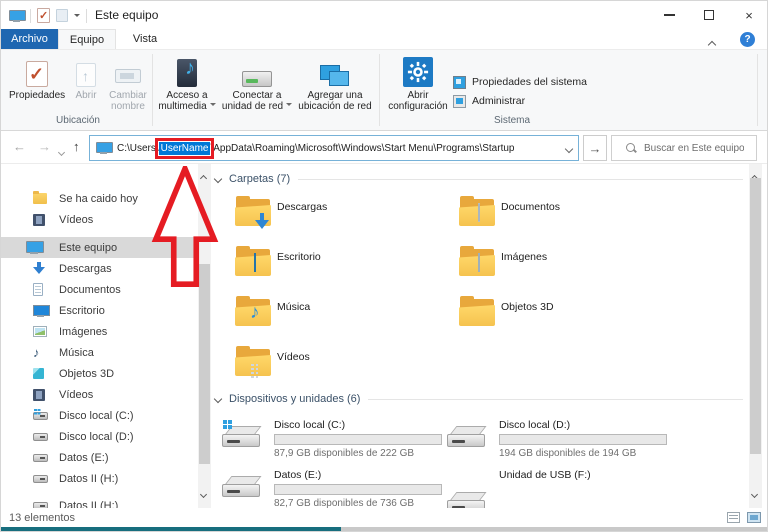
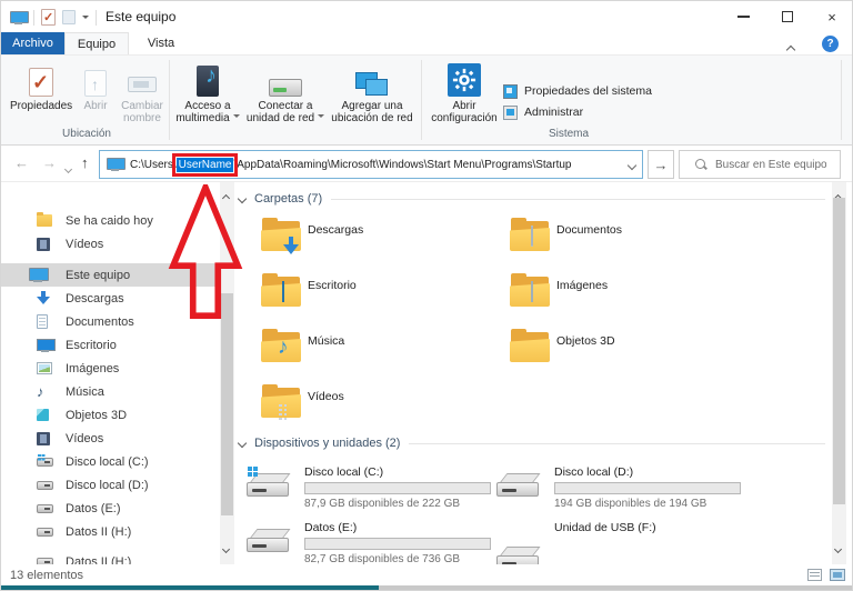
  Este equipo
  ×
  Archivo
  Equipo
  Vista
  ?
  Propiedades
  Abrir
  Cambiar nombre
  Ubicación
  Acceso a multimedia
  Conectar a unidad de red
  Agregar una ubicación de red
  Abrir configuración
  Propiedades del sistema
  Administrar
  Sistema
  ←
  →
  ↑
  C:\Users\ UserName \AppData\Roaming\Microsoft\Windows\Start Menu\Programs\Startup
  →
  Buscar en Este equipo
  Se ha caido hoy
  Vídeos
  Este equipo
  Descargas
  Documentos
  Escritorio
  Imágenes
  ♪
  Música
  Objetos 3D
  Vídeos
  Disco local (C:)
  Disco local (D:)
  Datos (E:)
  Datos II (H:)
  Datos II (H:)
  Carpetas (7)
  Descargas
  Documentos
  Escritorio
  Imágenes
  ♪
  Música
  Objetos 3D
  Vídeos
- Dispositivos y unidades (6)
+ Dispositivos y unidades (2)
  Disco local (C:)
  87,9 GB disponibles de 222 GB
  Disco local (D:)
  194 GB disponibles de 194 GB
  Datos (E:)
  82,7 GB disponibles de 736 GB
  Unidad de USB (F:)
  13 elementos
